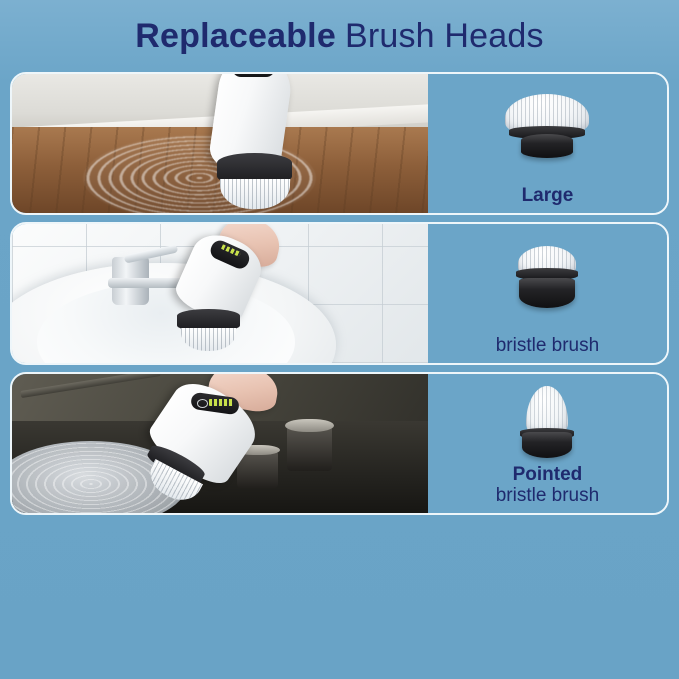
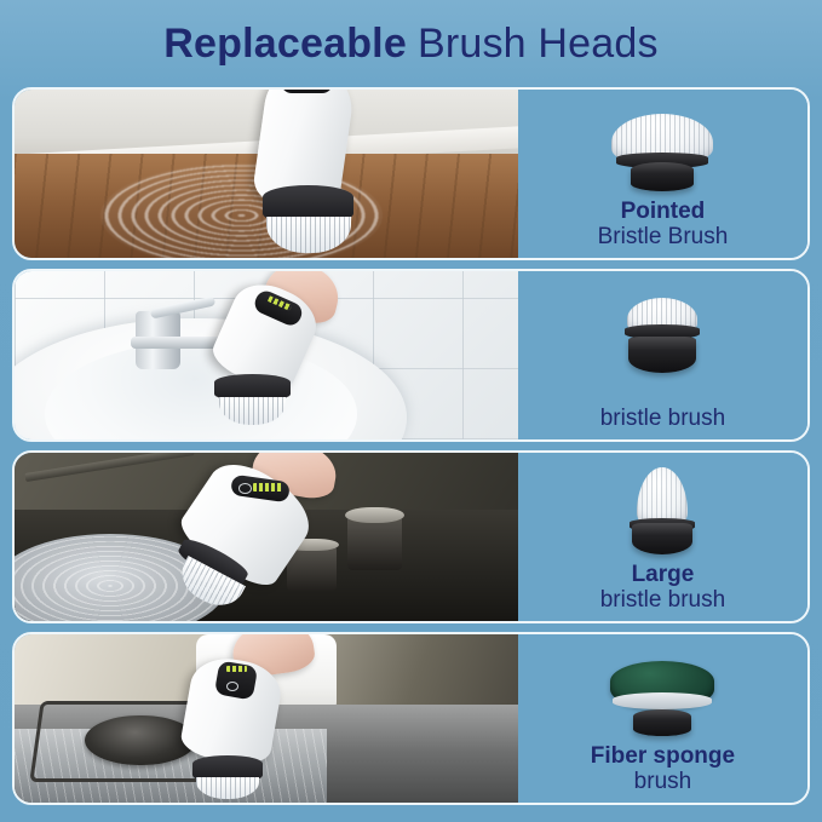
  Replaceable Brush Heads
- Large
+ Pointed
+ Bristle Brush
  bristle brush
- Pointed
+ Large
  bristle brush
+ Fiber sponge
+ brush
